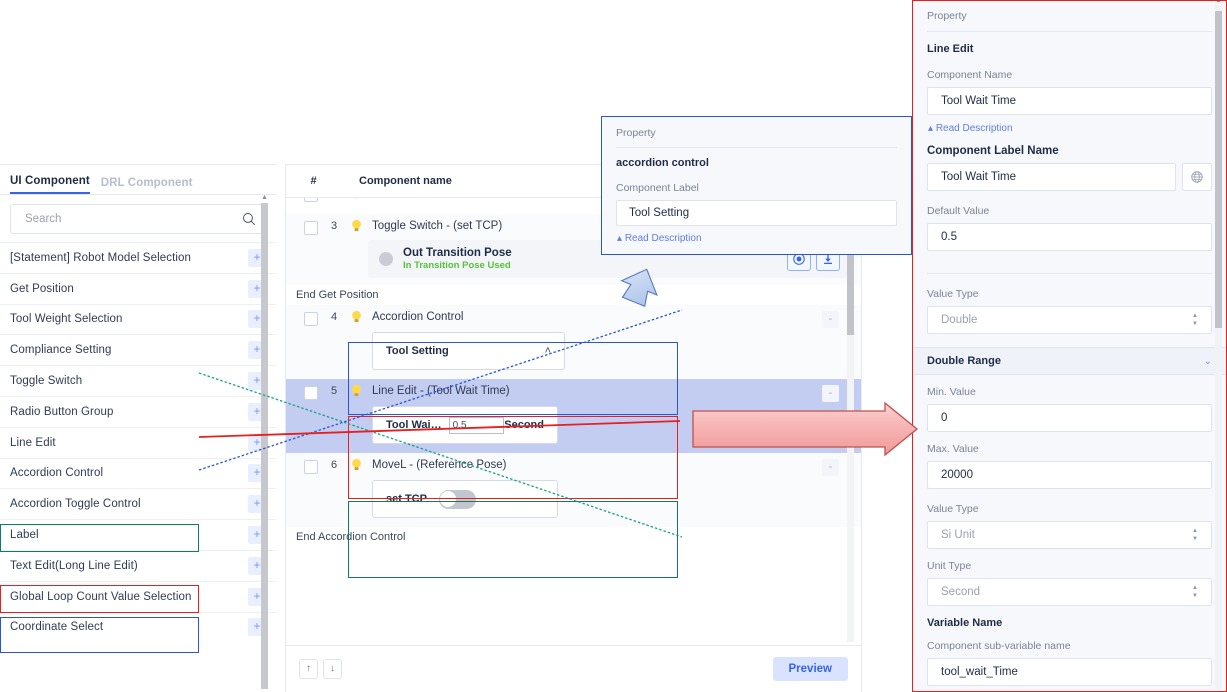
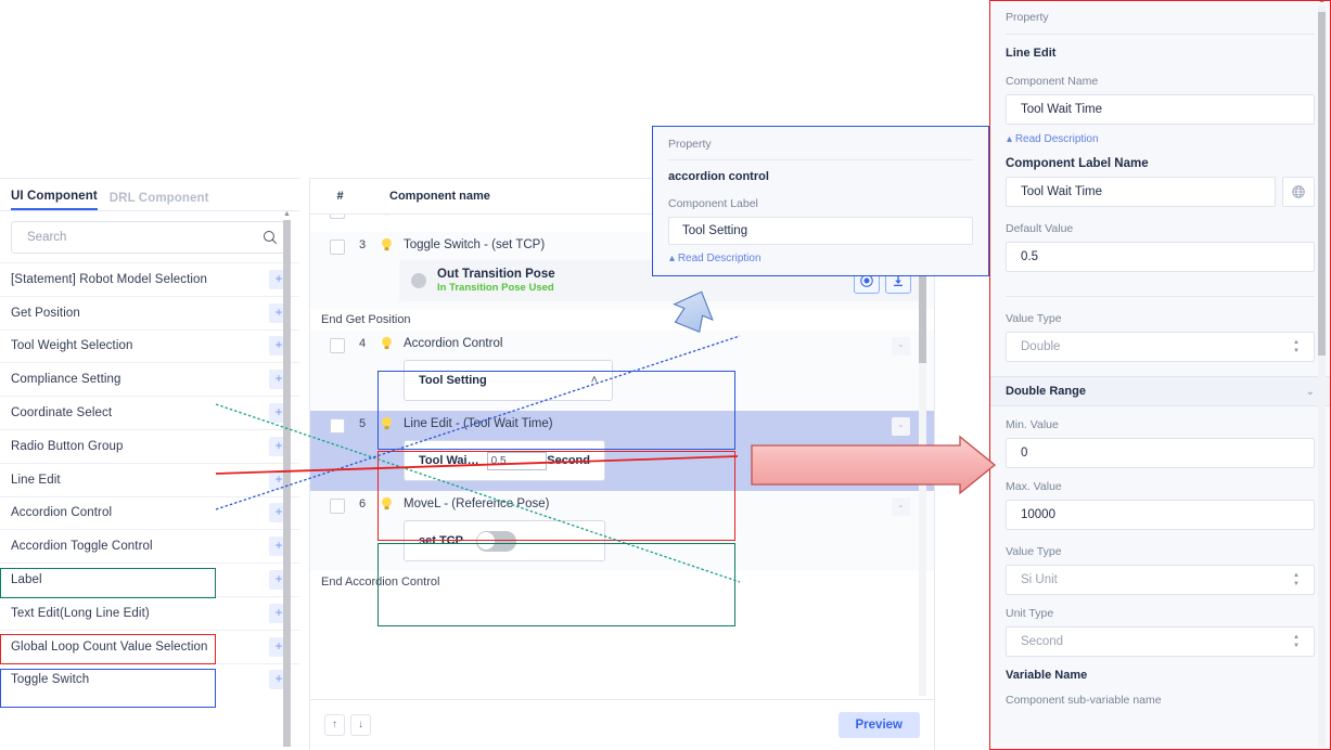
  UI Component
  DRL Component
  Search
  [Statement] Robot Model Selection
  +
  Get Position
  +
  Tool Weight Selection
  +
  Compliance Setting
  +
- Toggle Switch
+ Coordinate Select
  +
  Radio Button Group
  +
  Line Edit
  +
  Accordion Control
  +
  Accordion Toggle Control
  +
  Label
  +
  Text Edit(Long Line Edit)
  +
  Global Loop Count Value Selection
  +
- Coordinate Select
+ Toggle Switch
  +
  #
  Component name
  3
  Toggle Switch - (set TCP)
  Out Transition Pose
  In Transition Pose Used
  End Get Position
  4
  Accordion Control
  Tool Setting
  ˄
  -
  5
  Line Edit - (Tool Wait Time)
  Tool Wai…
  0.5
  -
  6
  MoveL - (Reference Pose)
  set TCP
  -
  End Accordion Control
  ↑
  ↓
  Preview
  Property
  accordion control
  Component Label
  Tool Setting
  ▴ Read Description
  Property
  Line Edit
  Component Name
  Tool Wait Time
  ▴ Read Description
  Component Label Name
  Tool Wait Time
  Default Value
  0.5
  Value Type
  Double
  Double Range
  ⌄
  Min. Value
  0
  Max. Value
- 20000
+ 10000
  Value Type
  Si Unit
  Unit Type
  Second
  Variable Name
  Component sub-variable name
- tool_wait_Time
